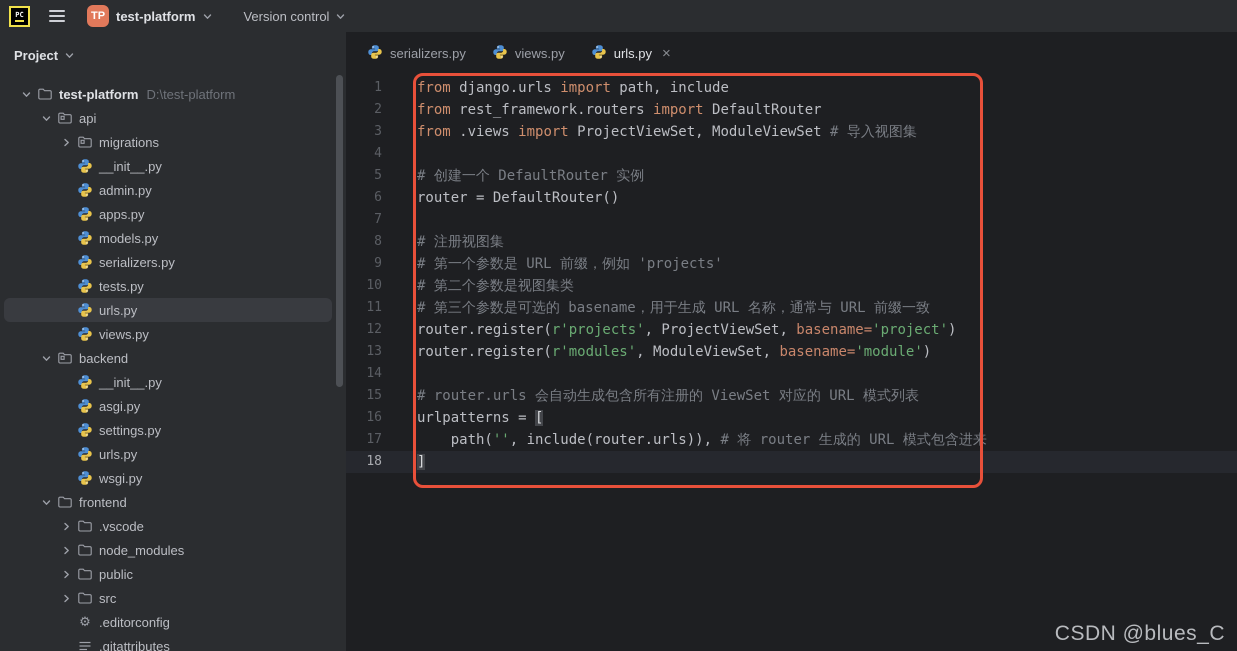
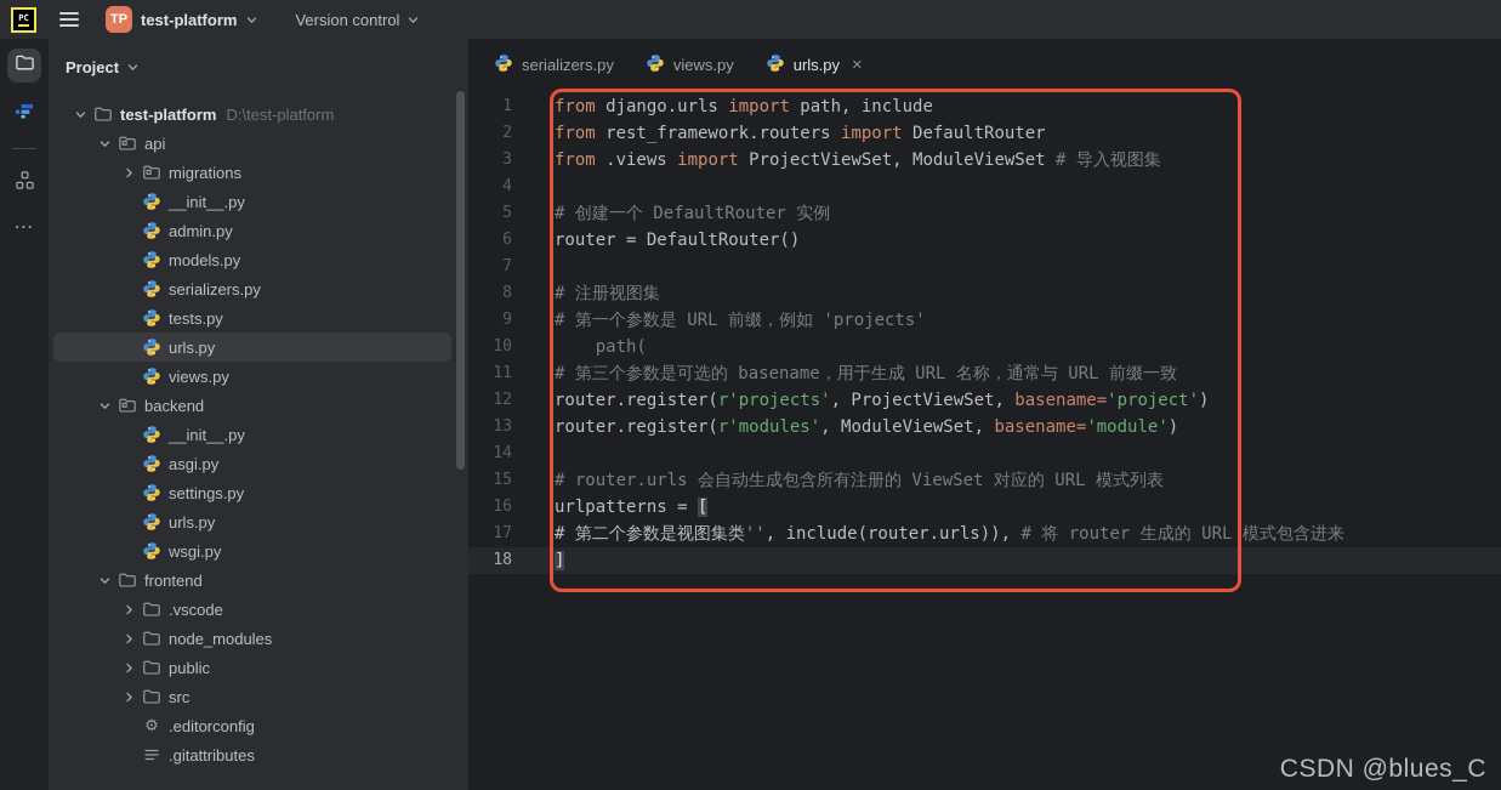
  PC
  TP
  test-platform
  Version control
+ ⋯
  Project
  test-platform
  D:\test-platform
  api
  migrations
  __init__.py
  admin.py
- apps.py
  models.py
  serializers.py
  tests.py
  urls.py
  views.py
  backend
  __init__.py
  asgi.py
  settings.py
  urls.py
  wsgi.py
  frontend
  .vscode
  node_modules
  public
  src
  ⚙
  .editorconfig
  .gitattributes
  serializers.py
  views.py
  urls.py
  ×
  1
  from django.urls import path, include
  2
  from rest_framework.routers import DefaultRouter
  3
  from .views import ProjectViewSet, ModuleViewSet # 导入视图集
  4
  5
  # 创建一个 DefaultRouter 实例
  6
  router = DefaultRouter()
  7
  8
  # 注册视图集
  9
  # 第一个参数是 URL 前缀，例如 'projects'
  10
- # 第二个参数是视图集类
+ path(
  11
  # 第三个参数是可选的 basename，用于生成 URL 名称，通常与 URL 前缀一致
  12
  router.register(r'projects', ProjectViewSet, basename='project')
  13
  router.register(r'modules', ModuleViewSet, basename='module')
  14
  15
  # router.urls 会自动生成包含所有注册的 ViewSet 对应的 URL 模式列表
  16
  urlpatterns = [
  17
- path('', include(router.urls)), # 将 router 生成的 URL 模式包含进来
+ # 第二个参数是视图集类'', include(router.urls)), # 将 router 生成的 URL 模式包含进来
  18
  ]
  CSDN @blues_C
